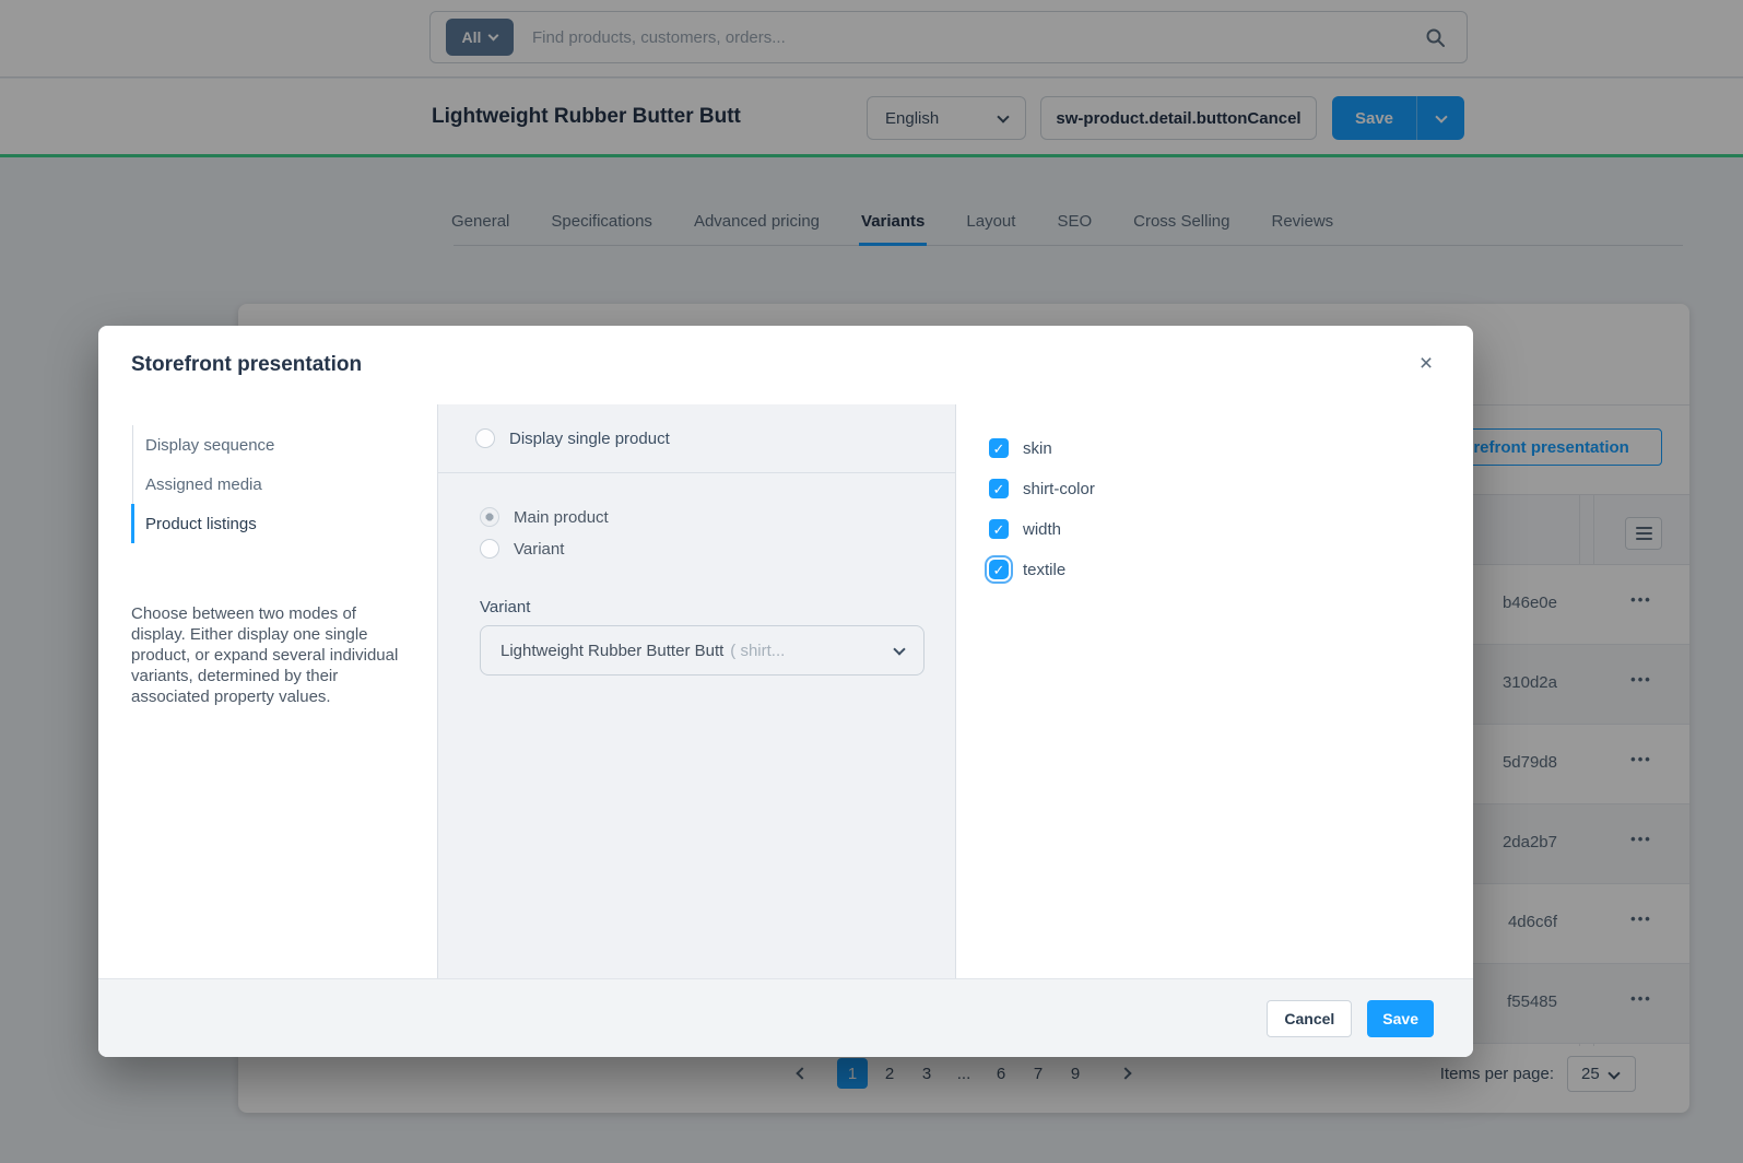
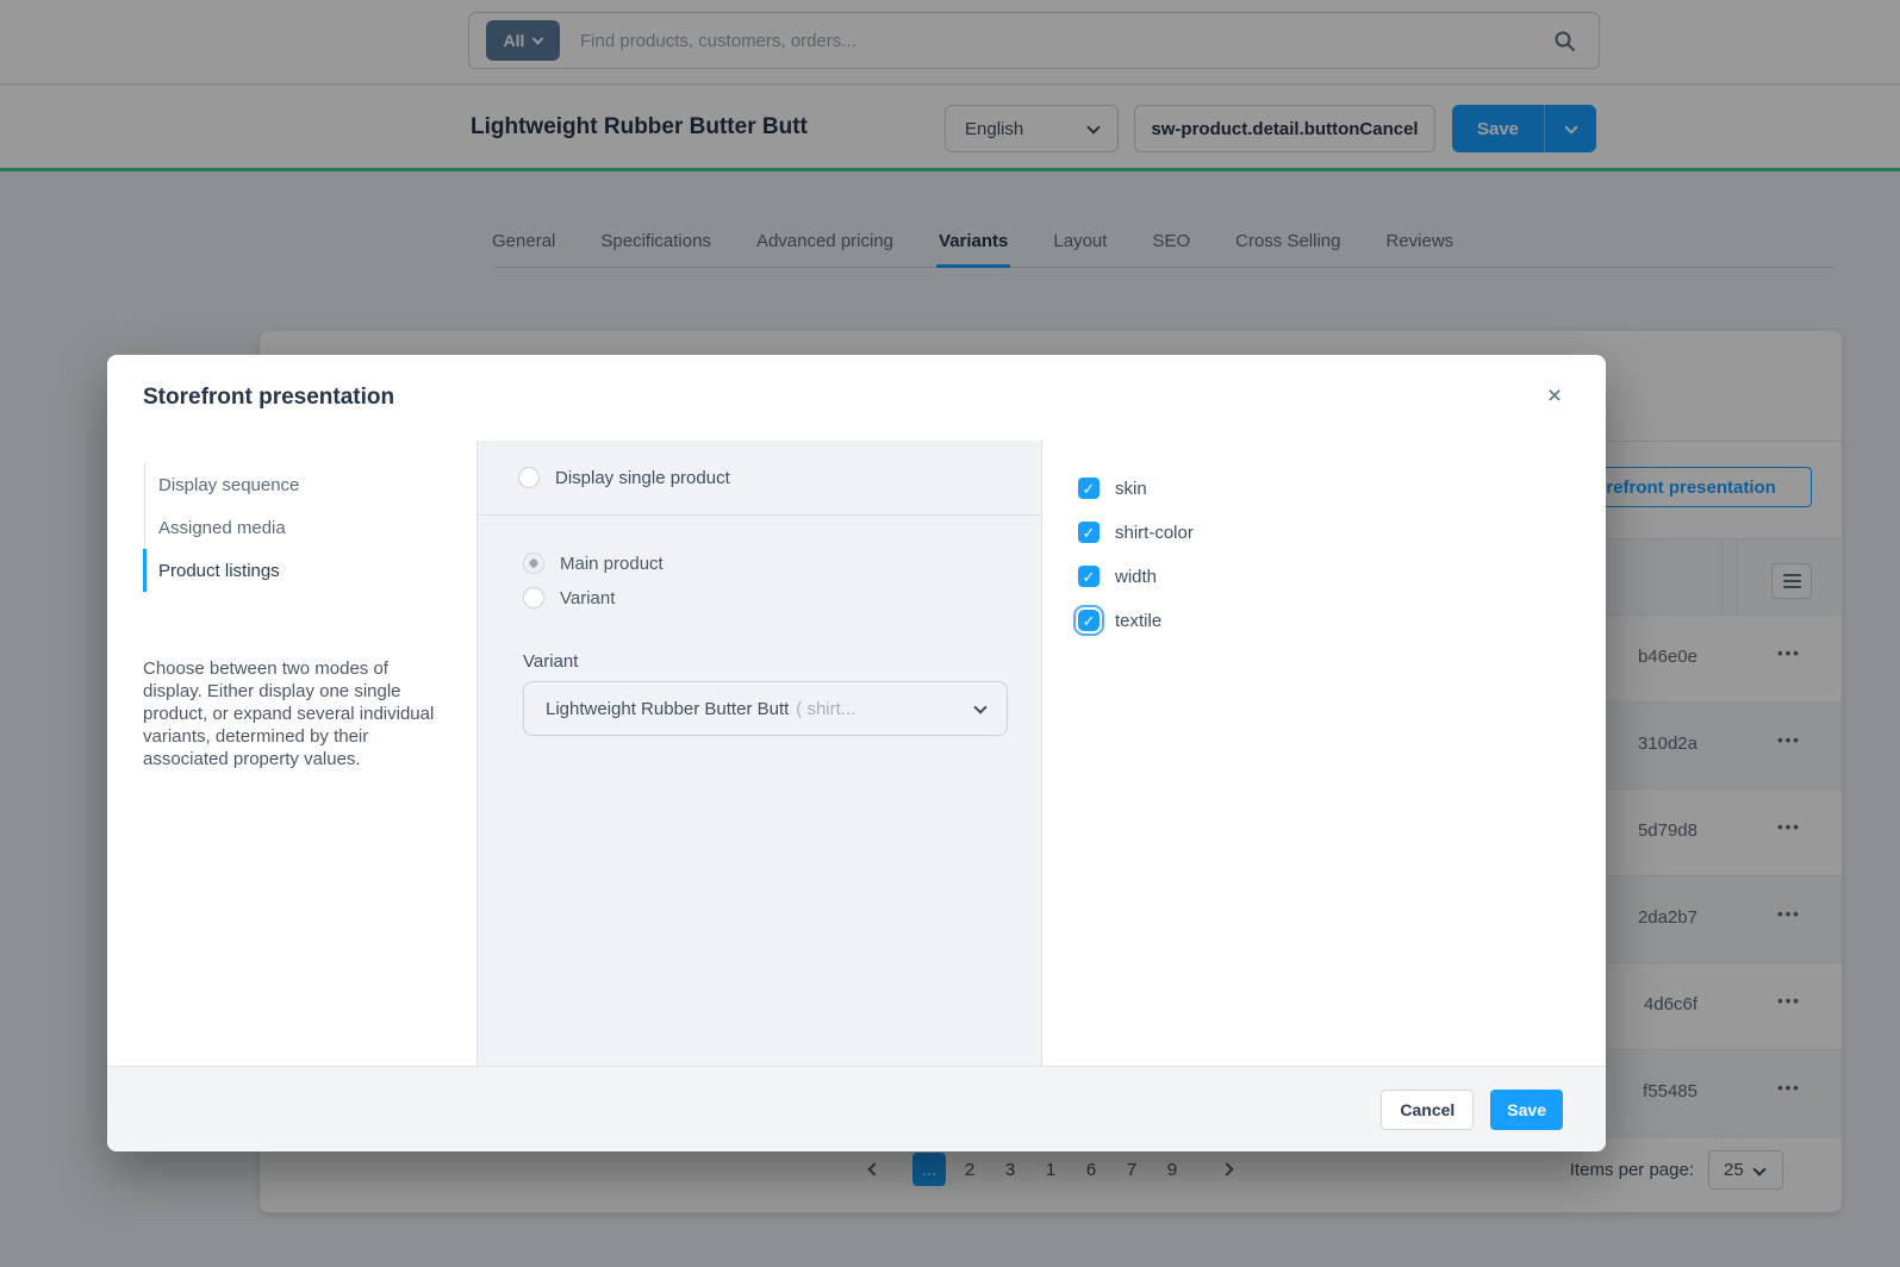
  All
  Find products, customers, orders...
  Lightweight Rubber Butter Butt
  English
  sw-product.detail.buttonCancel
  Save
  General
  Specifications
  Advanced pricing
  Variants
  Layout
  SEO
  Cross Selling
  Reviews
  refront presentation
  b46e0e
  •••
  310d2a
  •••
  5d79d8
  •••
  2da2b7
  •••
  4d6c6f
  •••
  f55485
  •••
- 1
+ ...
  2
  3
- ...
+ 1
  6
  7
  9
  Items per page:
  25
  Storefront presentation
  ×
  Display sequence
  Assigned media
  Product listings
  Choose between two modes of display. Either display one single product, or expand several individual variants, determined by their associated property values.
  Display single product
  Main product
  Variant
  Variant
  Lightweight Rubber Butter Butt
  ( shirt...
  ✓
  skin
  ✓
  shirt-color
  ✓
  width
  ✓
  textile
  Cancel
  Save
